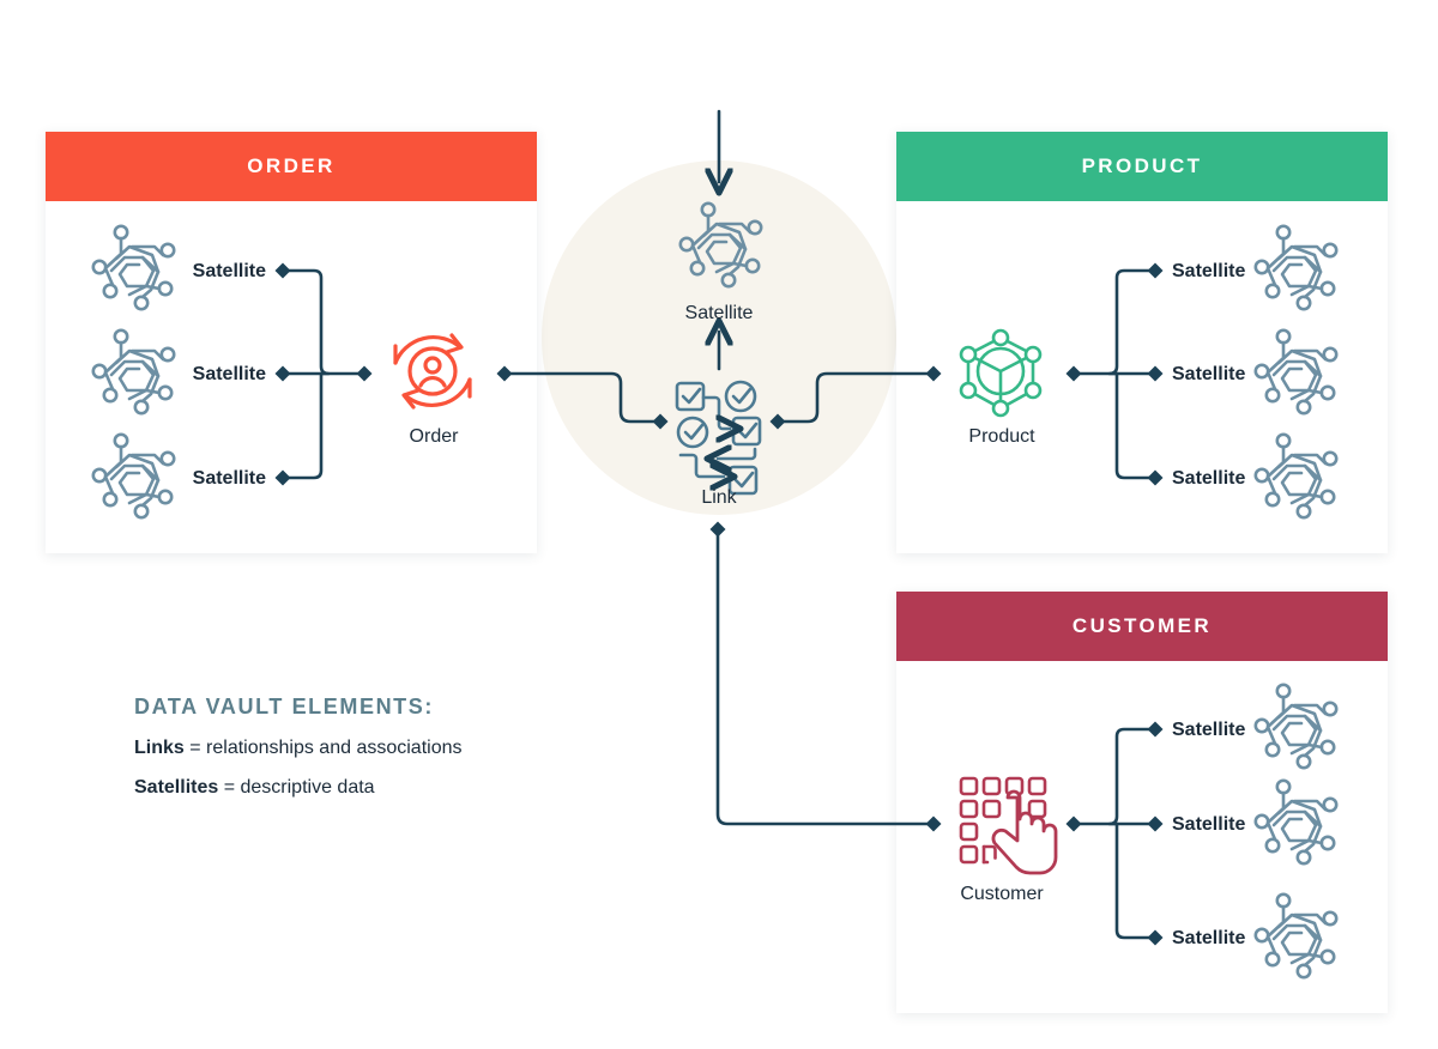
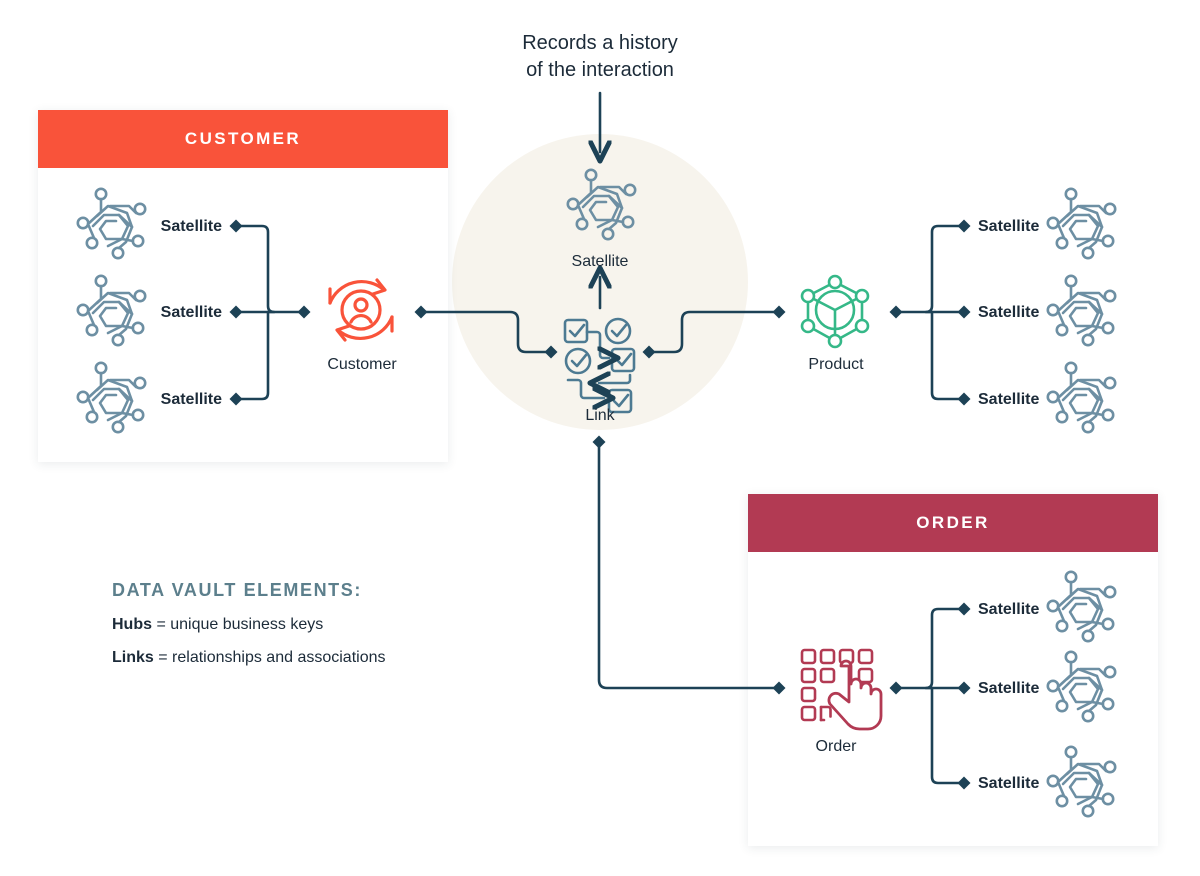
- ORDER
+ CUSTOMER
- PRODUCT
- CUSTOMER
+ ORDER
+ Records a history
+ of the interaction
  Satellite
  Satellite
  Satellite
- Order
+ Customer
  Satellite
  Link
  Satellite
  Satellite
  Satellite
  Product
  Satellite
  Satellite
  Satellite
- Customer
+ Order
  DATA VAULT ELEMENTS:
+ Hubs = unique business keys
  Links = relationships and associations
- Satellites = descriptive data
